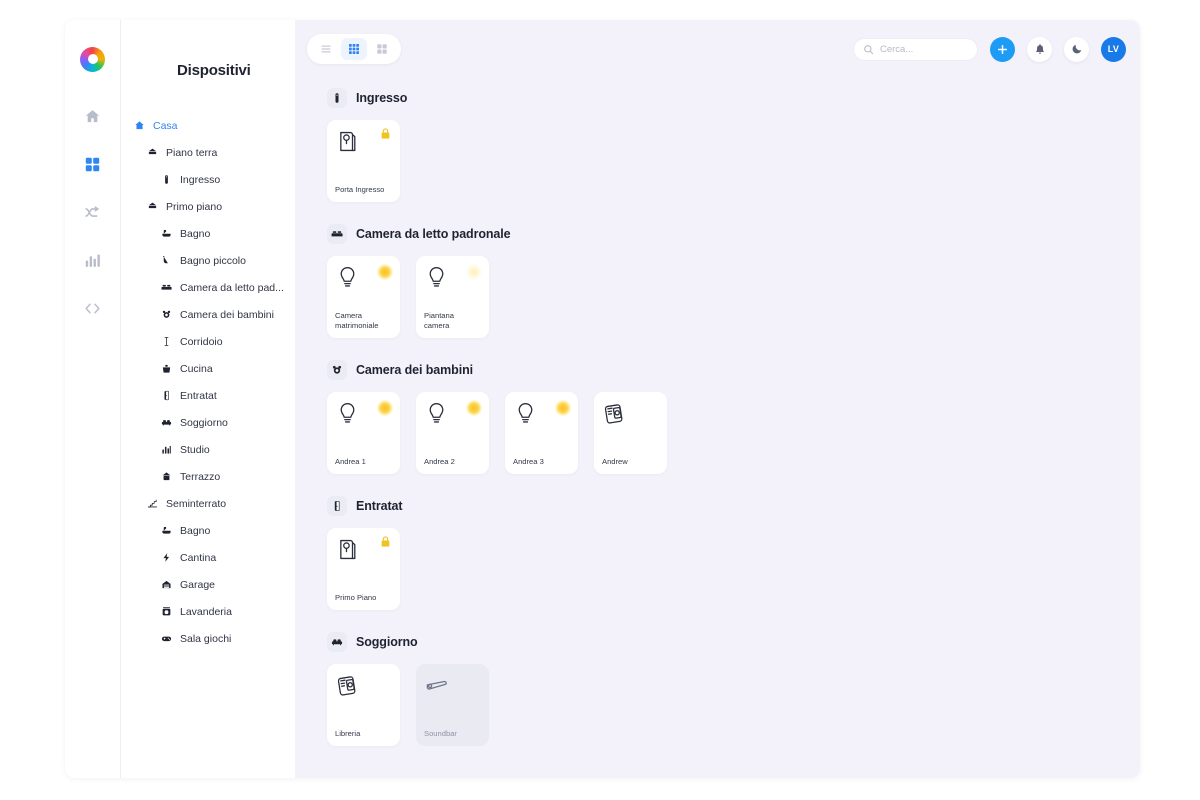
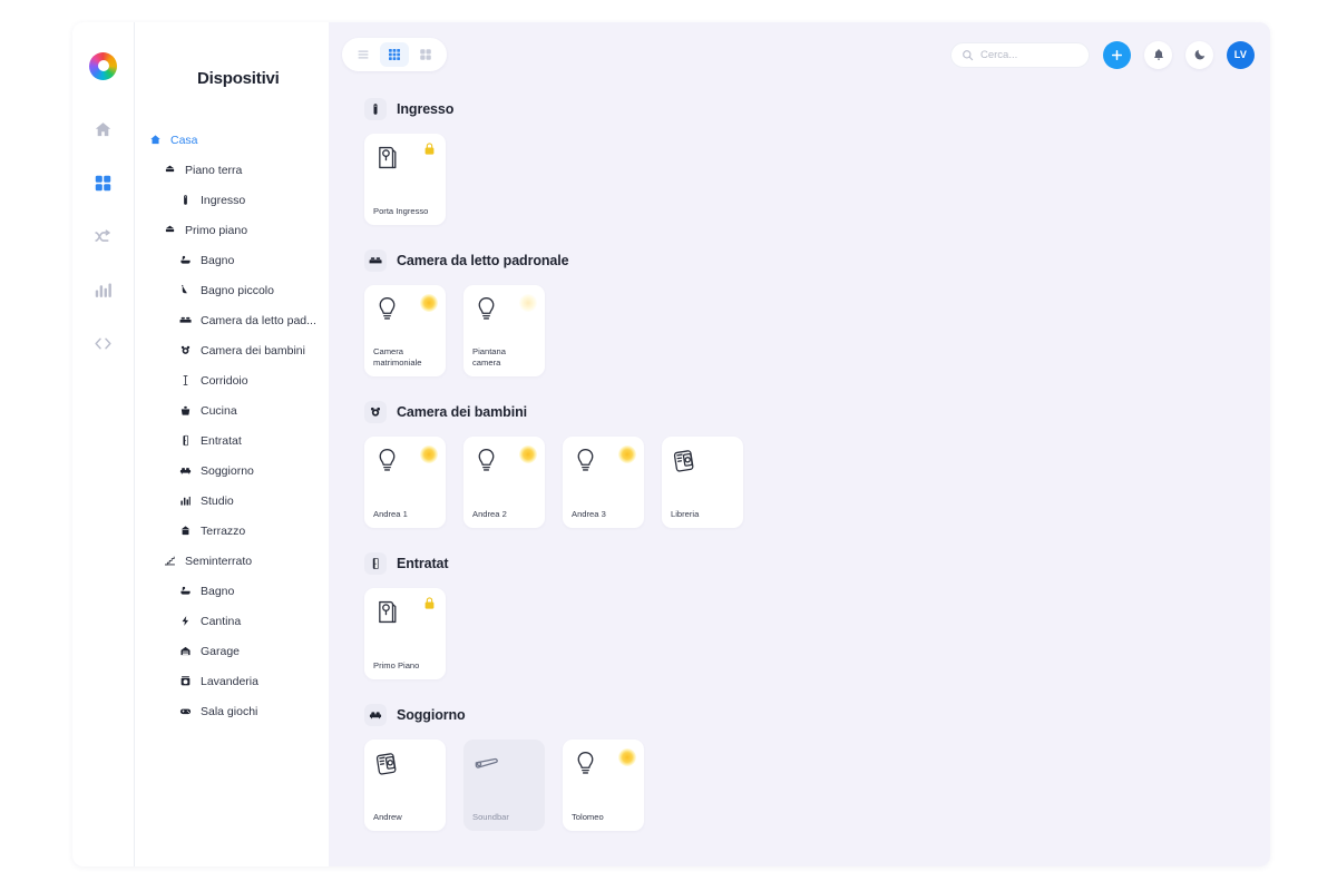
  Casa
  Piano terra
  Ingresso
  Primo piano
  Bagno
  Bagno piccolo
  Camera da letto pad...
  Camera dei bambini
  Corridoio
  Cucina
  Entratat
  Soggiorno
  Studio
  Terrazzo
  Seminterrato
  Bagno
  Cantina
  Garage
  Lavanderia
  Sala giochi
  Dispositivi
  Cerca...
  LV
  Ingresso
  Porta Ingresso
  Camera da letto padronale
  Camera matrimoniale
  Piantana camera
  Camera dei bambini
  Andrea 1
  Andrea 2
  Andrea 3
- Andrew
+ Libreria
  Entratat
  Primo Piano
  Soggiorno
- Libreria
+ Andrew
  Soundbar
+ Tolomeo
